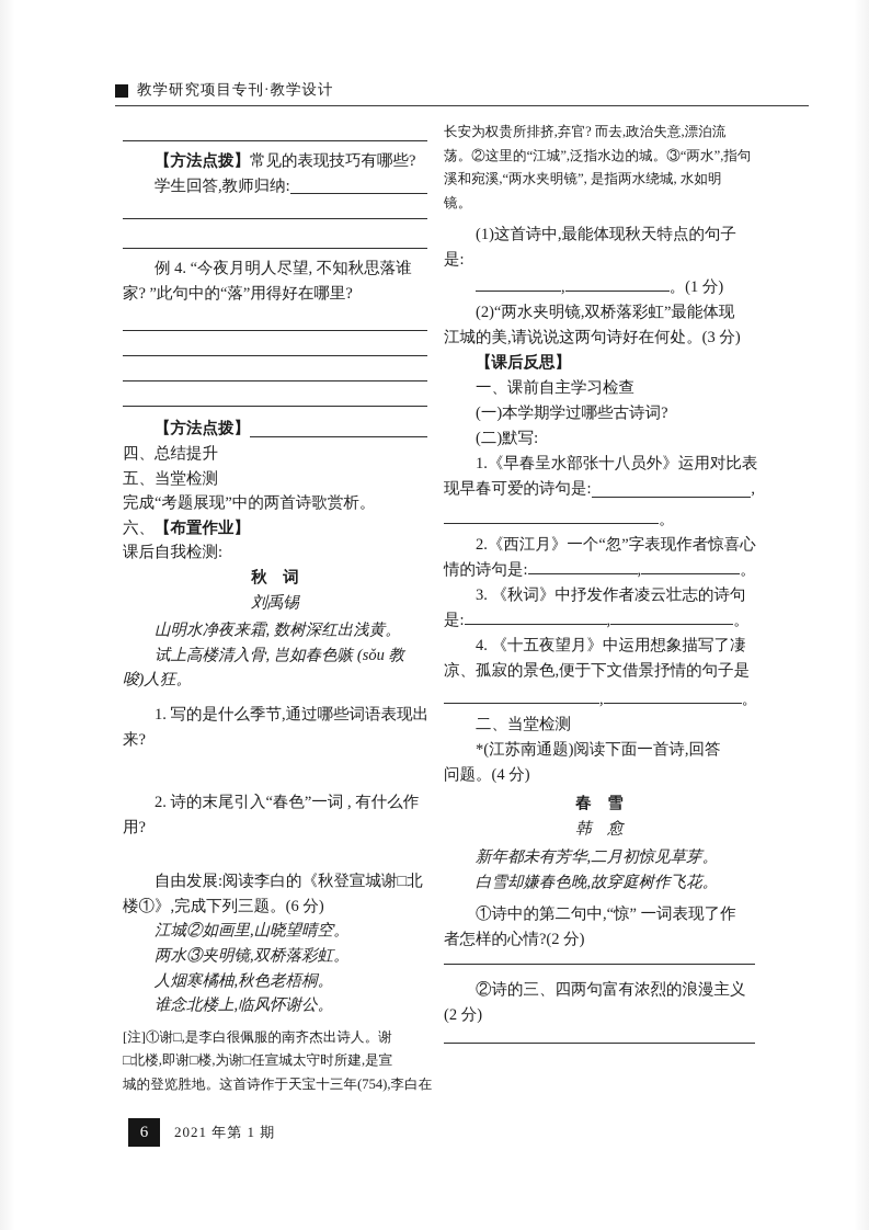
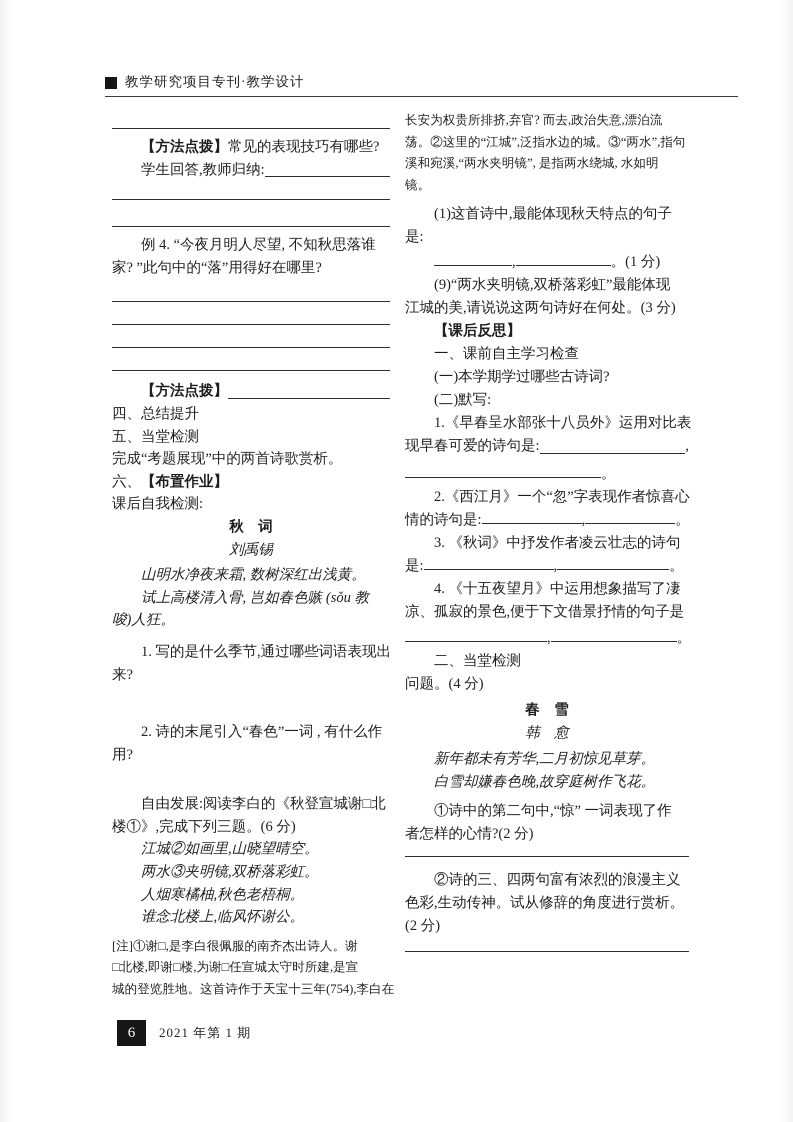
  教学研究项目专刊·教学设计
  【方法点拨】常见的表现技巧有哪些?
  学生回答,教师归纳:
  例 4. “今夜月明人尽望, 不知秋思落谁
  家? ”此句中的“落”用得好在哪里?
  【方法点拨】
  四、总结提升
  五、当堂检测
  完成“考题展现”中的两首诗歌赏析。
  六、【布置作业】
  课后自我检测:
  秋 词
  刘禹锡
  山明水净夜来霜, 数树深红出浅黄。
  试上高楼清入骨, 岂如春色嗾 (sǒu 教
  唆)人狂。
  1. 写的是什么季节,通过哪些词语表现出
  来?
  2. 诗的末尾引入“春色”一词 , 有什么作
  用?
  自由发展:阅读李白的《秋登宣城谢□北
  楼①》,完成下列三题。(6 分)
  江城②如画里,山晓望晴空。
  两水③夹明镜,双桥落彩虹。
  人烟寒橘柚,秋色老梧桐。
  谁念北楼上,临风怀谢公。
  [注]①谢□,是李白很佩服的南齐杰出诗人。谢
  □北楼,即谢□楼,为谢□任宣城太守时所建,是宣
  城的登览胜地。这首诗作于天宝十三年(754),李白在
  长安为权贵所排挤,弃官? 而去,政治失意,漂泊流
  荡。②这里的“江城”,泛指水边的城。③“两水”,指句
  溪和宛溪,“两水夹明镜”, 是指两水绕城, 水如明
  镜。
  (1)这首诗中,最能体现秋天特点的句子
  是:
  , 。(1 分)
- (2)“两水夹明镜,双桥落彩虹”最能体现
+ (9)“两水夹明镜,双桥落彩虹”最能体现
  江城的美,请说说这两句诗好在何处。(3 分)
  【课后反思】
  一、课前自主学习检查
  (一)本学期学过哪些古诗词?
  (二)默写:
  1.《早春呈水部张十八员外》运用对比表
  现早春可爱的诗句是:
  ,
  。
  2.《西江月》一个“忽”字表现作者惊喜心
  情的诗句是: , 。
  3. 《秋词》中抒发作者凌云壮志的诗句
  是: , 。
  4. 《十五夜望月》中运用想象描写了凄
  凉、孤寂的景色,便于下文借景抒情的句子是
  , 。
  二、当堂检测
- *(江苏南通题)阅读下面一首诗,回答
  问题。(4 分)
  春 雪
  韩 愈
  新年都未有芳华,二月初惊见草芽。
  白雪却嫌春色晚,故穿庭树作飞花。
  ①诗中的第二句中,“惊” 一词表现了作
  者怎样的心情?(2 分)
  ②诗的三、四两句富有浓烈的浪漫主义
+ 色彩,生动传神。试从修辞的角度进行赏析。
  (2 分)
  6
  2021 年第 1 期
